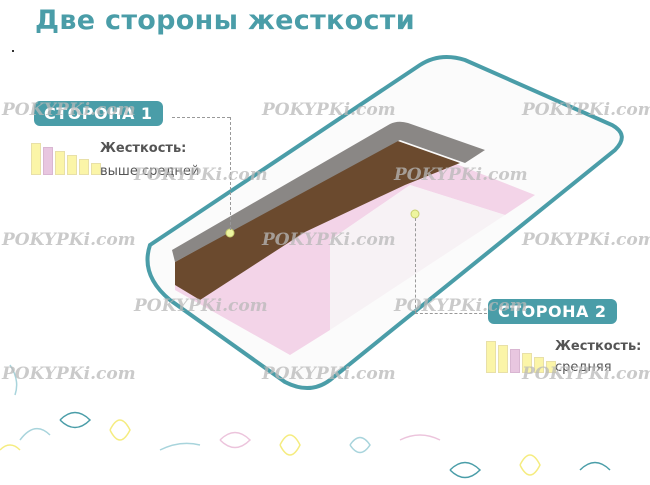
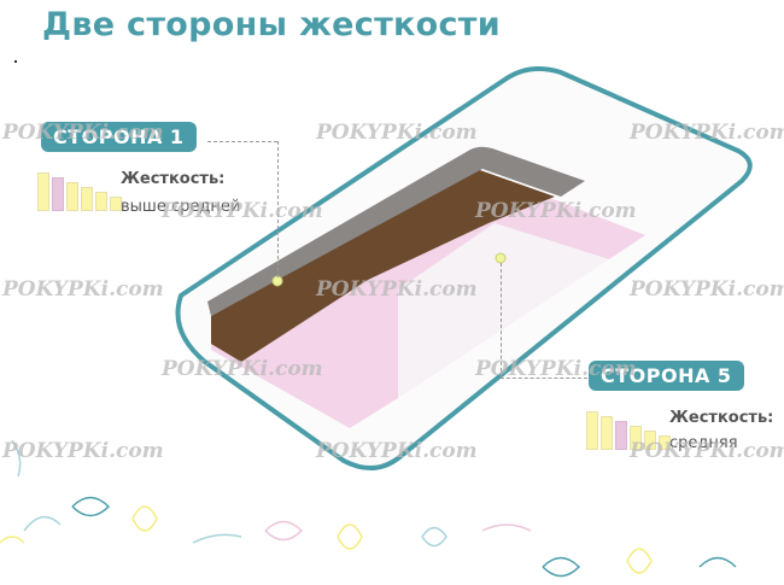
  Две стороны жесткости
  СТОРОНА 1
  Жесткость:
  выше средней
- СТОРОНА 2
+ СТОРОНА 5
  Жесткость:
  средняя
  POKYPKi.com
  POKYPKi.com
  POKYPKi.com
  POKYPKi.com
  POKYPKi.com
  POKYPKi.com
  POKYPKi.com
  POKYPKi.com
  POKYPKi.com
  POKYPKi.com
  POKYPKi.com
  POKYPKi.com
  POKYPKi.com
